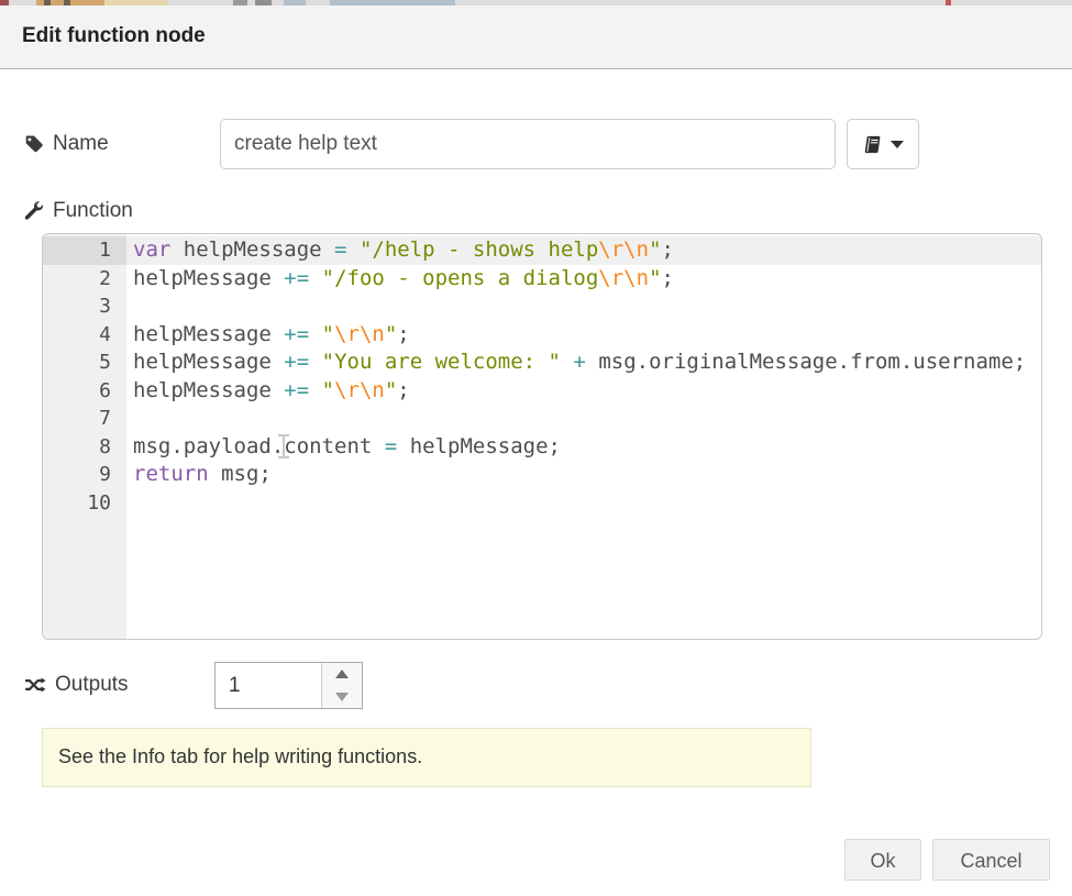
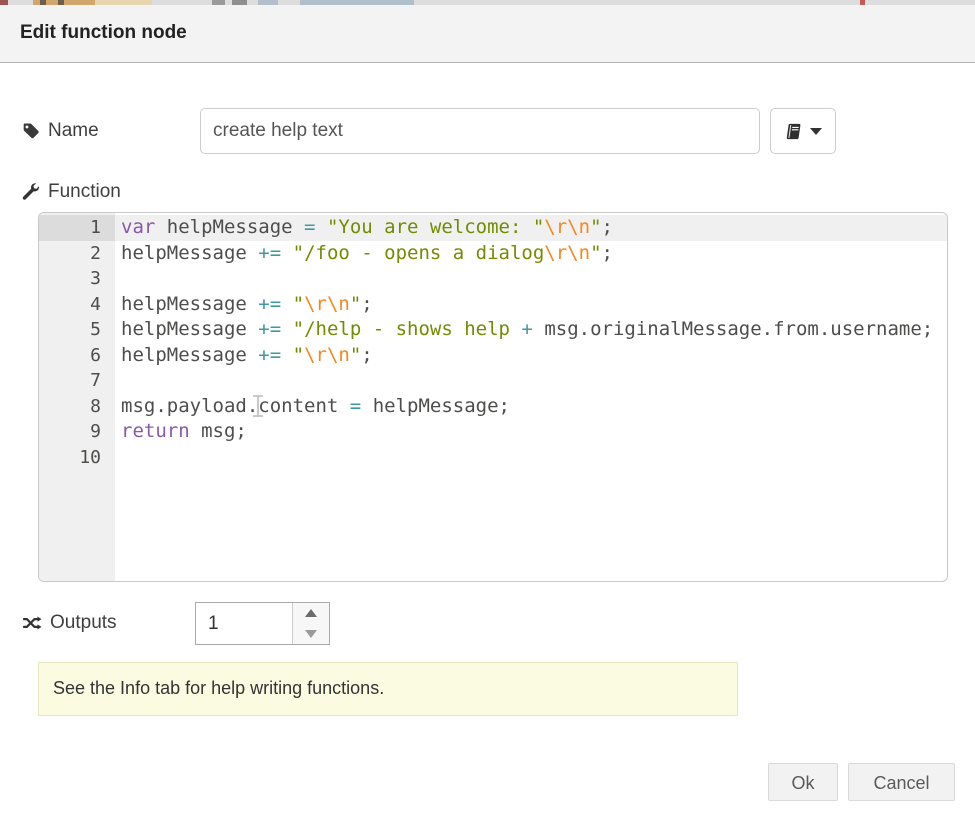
  Edit function node
  Name
  create help text
  Function
  1
  2
  3
  4
  5
  6
  7
  8
  9
  10
- var helpMessage = "/help - shows help\r\n";
+ var helpMessage = "You are welcome: "\r\n";
  helpMessage += "/foo - opens a dialog\r\n";
  helpMessage += "\r\n";
- helpMessage += "You are welcome: " + msg.originalMessage.from.username;
+ helpMessage += "/help - shows help + msg.originalMessage.from.username;
  helpMessage += "\r\n";
  msg.payload content = helpMessage;
  return msg;
  Outputs
  1
  See the Info tab for help writing functions.
  Ok
  Cancel
